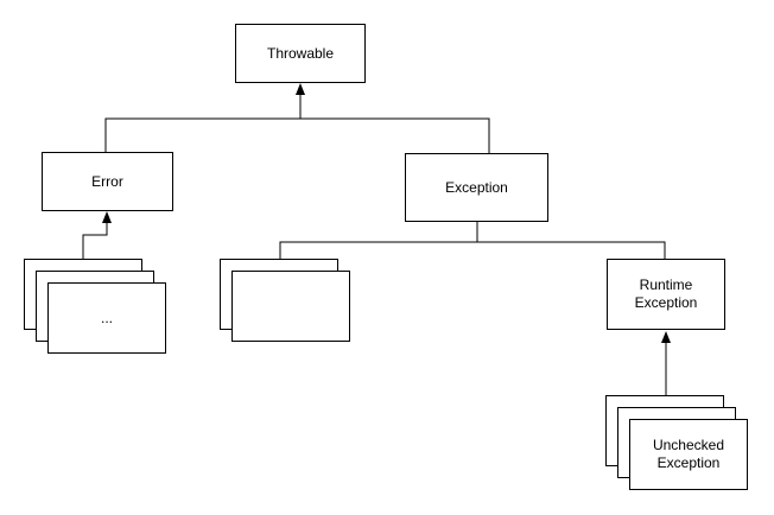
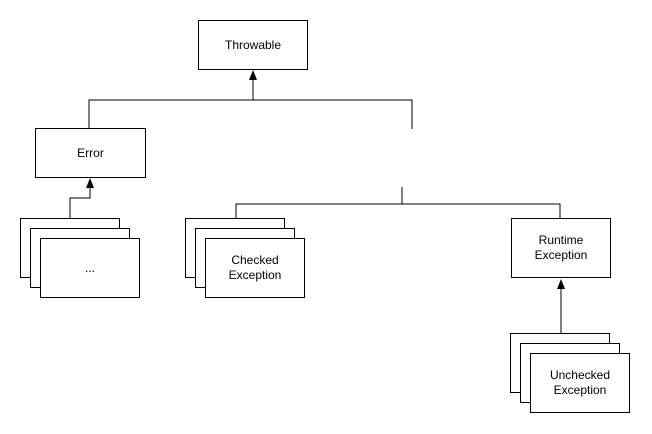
  Throwable
  Error
- Exception
  Runtime Exception
  ...
+ Checked Exception
  Unchecked Exception
